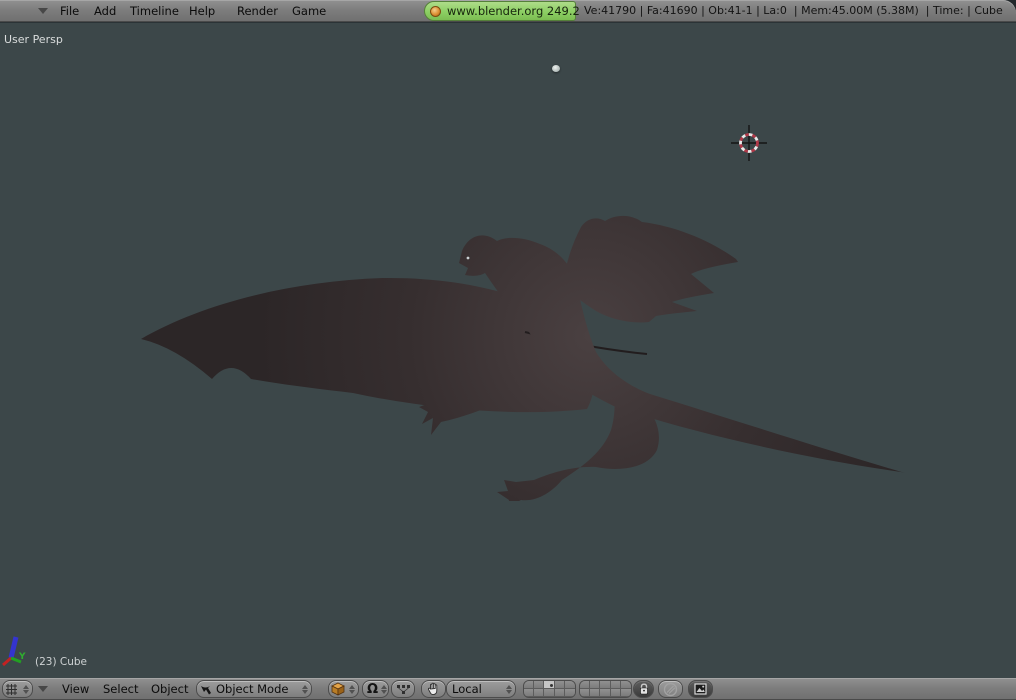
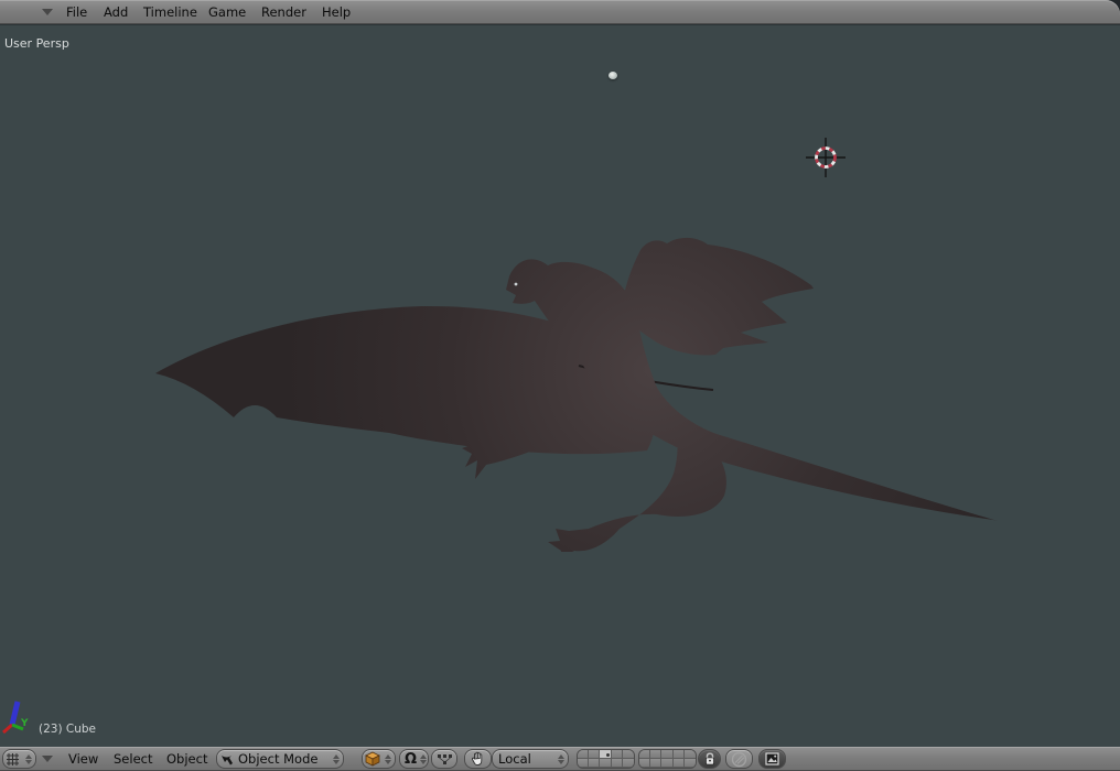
  File
  Add
  Timeline
- Help
+ Game
  Render
- Game
+ Help
- www.blender.org 249.2
- Ve:41790 | Fa:41690 | Ob:41-1 | La:0 | Mem:45.00M (5.38M) | Time: | Cube
  User Persp
  Y
  (23) Cube
  View
  Select
  Object
  Object Mode
  Ω
  Local
